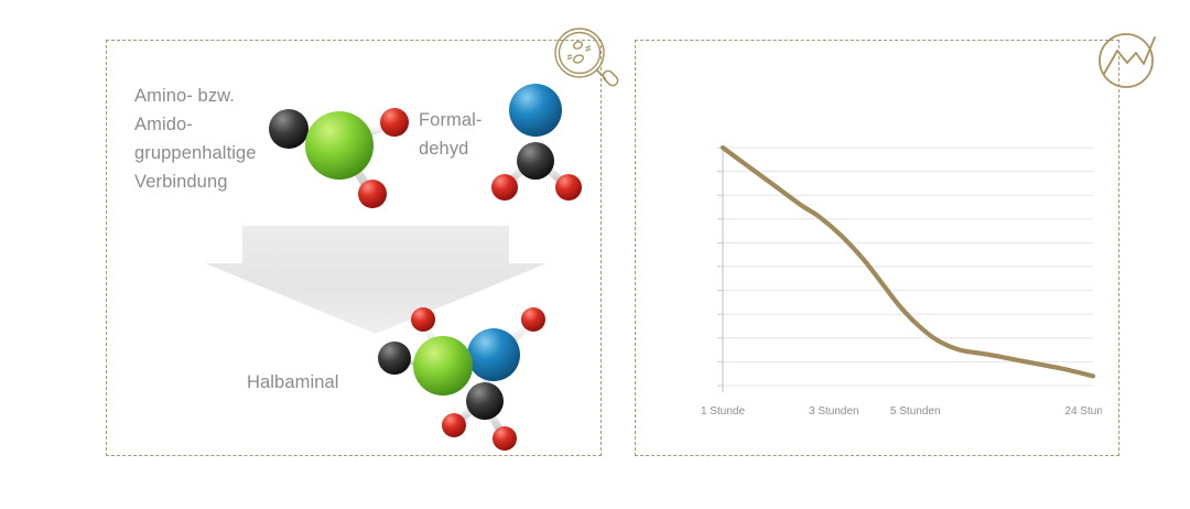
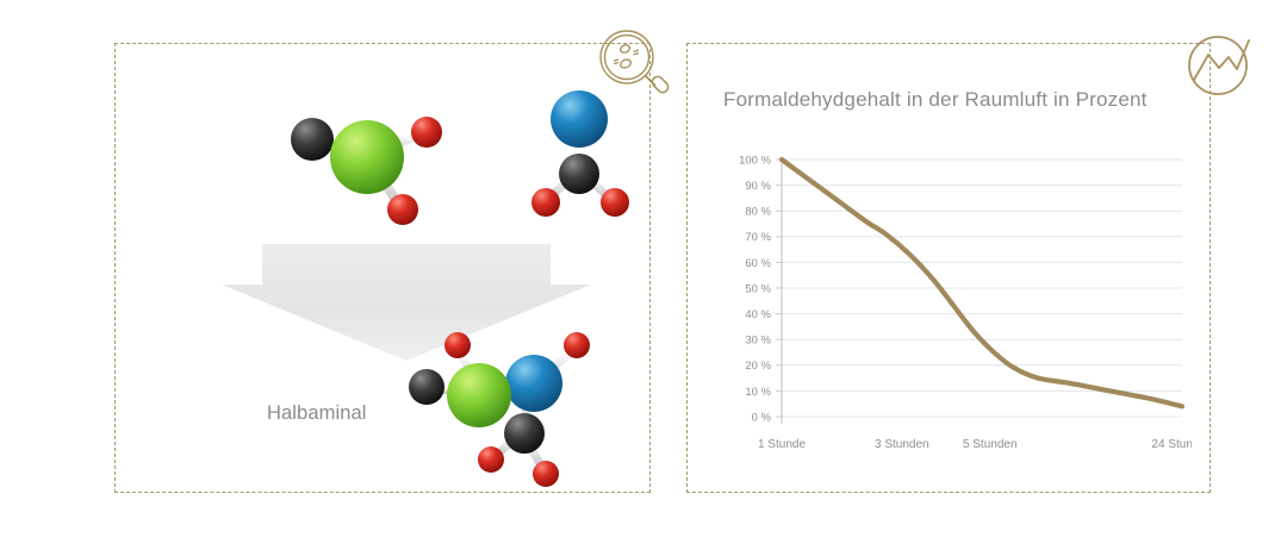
- Amino- bzw.
- Amido-
- gruppenhaltige
- Verbindung
- Formal-
- dehyd
  Halbaminal
+ Formaldehydgehalt in der Raumluft in Prozent
+ 100 %
+ 90 %
+ 80 %
+ 70 %
+ 60 %
+ 50 %
+ 40 %
+ 30 %
+ 20 %
+ 10 %
+ 0 %
  1 Stunde
  3 Stunden
  5 Stunden
